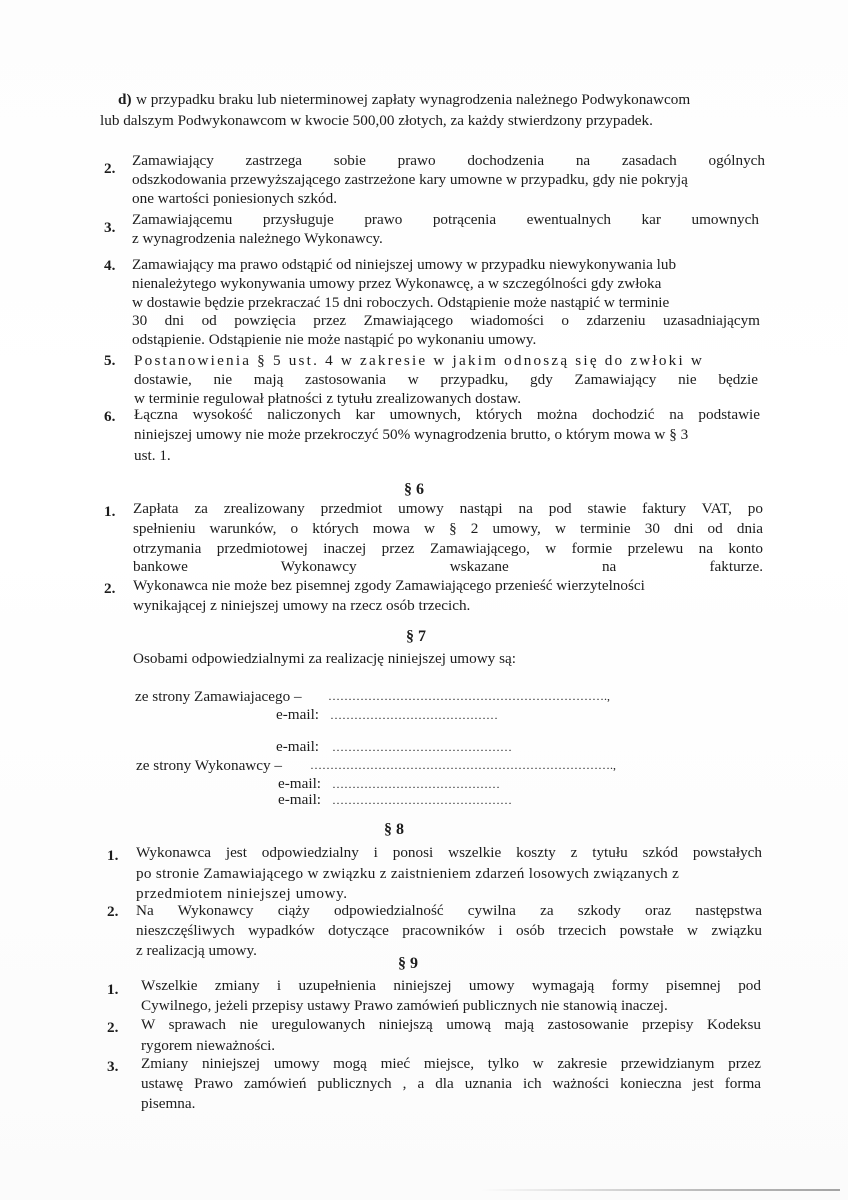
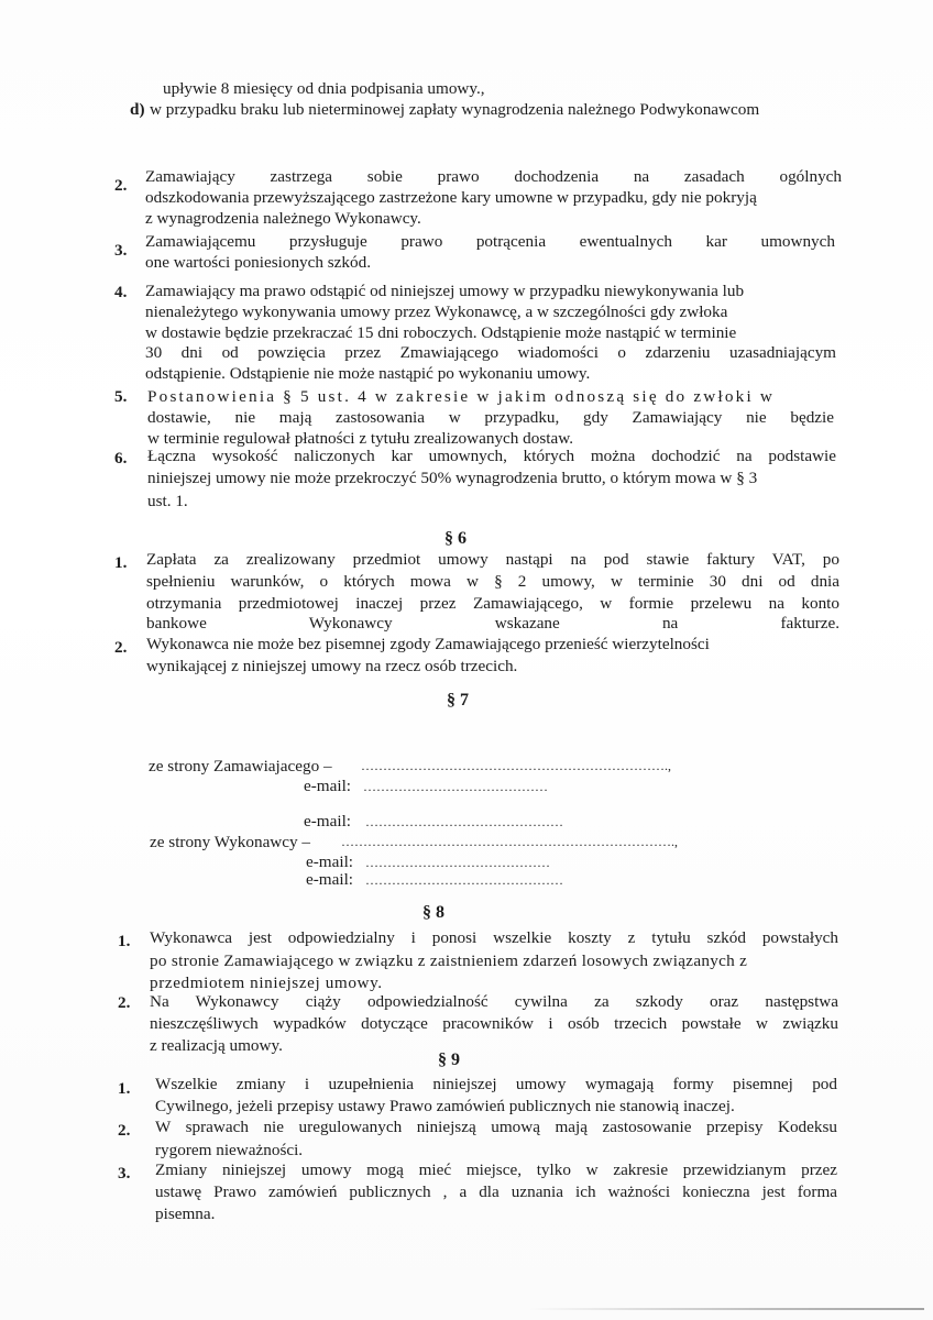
+ upływie 8 miesięcy od dnia podpisania umowy.,
  d)
  w przypadku braku lub nieterminowej zapłaty wynagrodzenia należnego Podwykonawcom
- lub dalszym Podwykonawcom w kwocie 500,00 złotych, za każdy stwierdzony przypadek.
  2.
  Zamawiający zastrzega sobie prawo dochodzenia na zasadach ogólnych
  odszkodowania przewyższającego zastrzeżone kary umowne w przypadku, gdy nie pokryją
- one wartości poniesionych szkód.
+ z wynagrodzenia należnego Wykonawcy.
  3.
  Zamawiającemu przysługuje prawo potrącenia ewentualnych kar umownych
- z wynagrodzenia należnego Wykonawcy.
+ one wartości poniesionych szkód.
  4.
  Zamawiający ma prawo odstąpić od niniejszej umowy w przypadku niewykonywania lub
  nienależytego wykonywania umowy przez Wykonawcę, a w szczególności gdy zwłoka
  w dostawie będzie przekraczać 15 dni roboczych. Odstąpienie może nastąpić w terminie
  30 dni od powzięcia przez Zmawiającego wiadomości o zdarzeniu uzasadniającym
  odstąpienie. Odstąpienie nie może nastąpić po wykonaniu umowy.
  5.
  Postanowienia § 5 ust. 4 w zakresie w jakim odnoszą się do zwłoki w
  dostawie, nie mają zastosowania w przypadku, gdy Zamawiający nie będzie
  w terminie regulował płatności z tytułu zrealizowanych dostaw.
  6.
  Łączna wysokość naliczonych kar umownych, których można dochodzić na podstawie
  niniejszej umowy nie może przekroczyć 50% wynagrodzenia brutto, o którym mowa w § 3
  ust. 1.
  § 6
  1.
  Zapłata za zrealizowany przedmiot umowy nastąpi na pod stawie faktury VAT, po
  spełnieniu warunków, o których mowa w § 2 umowy, w terminie 30 dni od dnia
  otrzymania przedmiotowej inaczej przez Zamawiającego, w formie przelewu na konto
  bankowe Wykonawcy wskazane na fakturze.
  2.
  Wykonawca nie może bez pisemnej zgody Zamawiającego przenieść wierzytelności
  wynikającej z niniejszej umowy na rzecz osób trzecich.
  § 7
- Osobami odpowiedzialnymi za realizację niniejszej umowy są:
  ze strony Zamawiajacego –
  …………………………………………………………….,
  e-mail:
  ……………………………………
  e-mail:
  ………………………………………
  ze strony Wykonawcy –
  ………………………………………………………………….,
  e-mail:
  ……………………………………
  e-mail:
  ………………………………………
  § 8
  1.
  Wykonawca jest odpowiedzialny i ponosi wszelkie koszty z tytułu szkód powstałych
  po stronie Zamawiającego w związku z zaistnieniem zdarzeń losowych związanych z
  przedmiotem niniejszej umowy.
  2.
  Na Wykonawcy ciąży odpowiedzialność cywilna za szkody oraz następstwa
  nieszczęśliwych wypadków dotyczące pracowników i osób trzecich powstałe w związku
  z realizacją umowy.
  § 9
  1.
  Wszelkie zmiany i uzupełnienia niniejszej umowy wymagają formy pisemnej pod
  Cywilnego, jeżeli przepisy ustawy Prawo zamówień publicznych nie stanowią inaczej.
  2.
  W sprawach nie uregulowanych niniejszą umową mają zastosowanie przepisy Kodeksu
  rygorem nieważności.
  3.
  Zmiany niniejszej umowy mogą mieć miejsce, tylko w zakresie przewidzianym przez
  ustawę Prawo zamówień publicznych , a dla uznania ich ważności konieczna jest forma
  pisemna.
